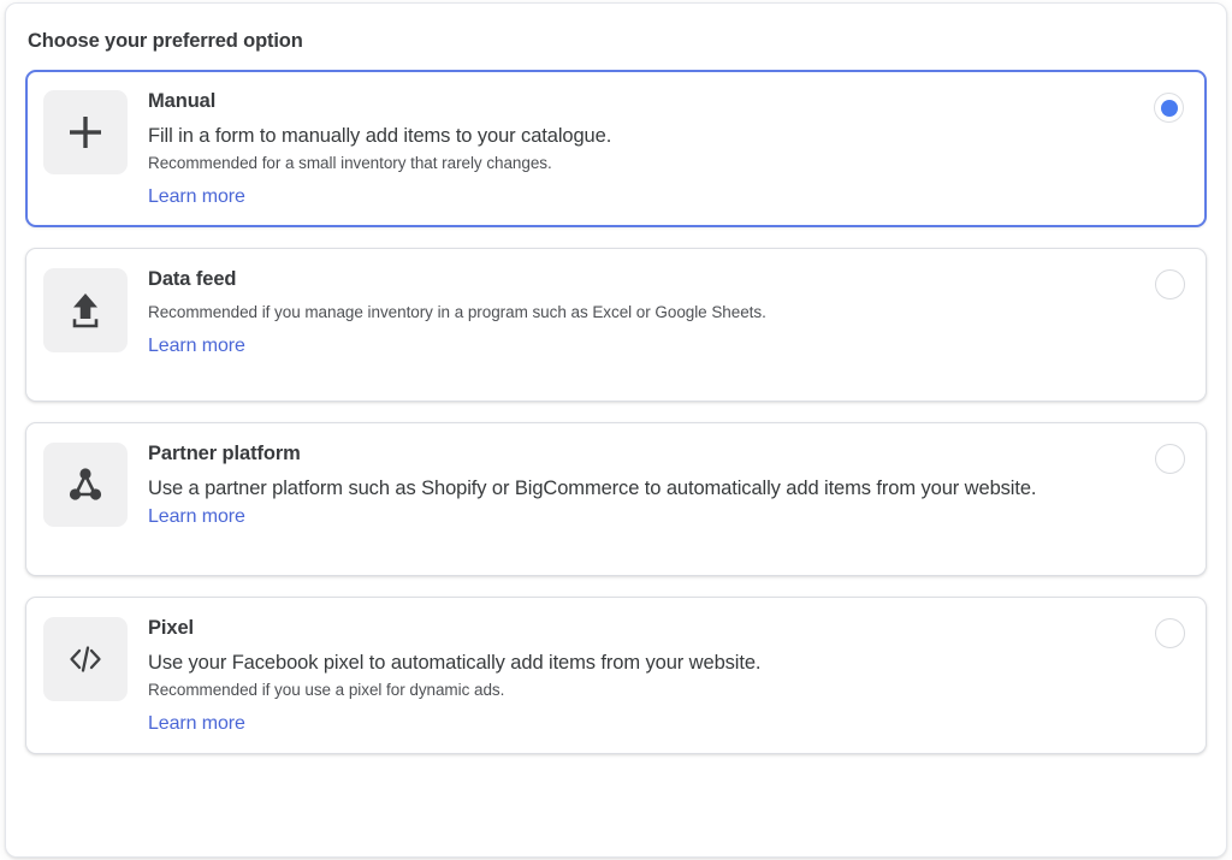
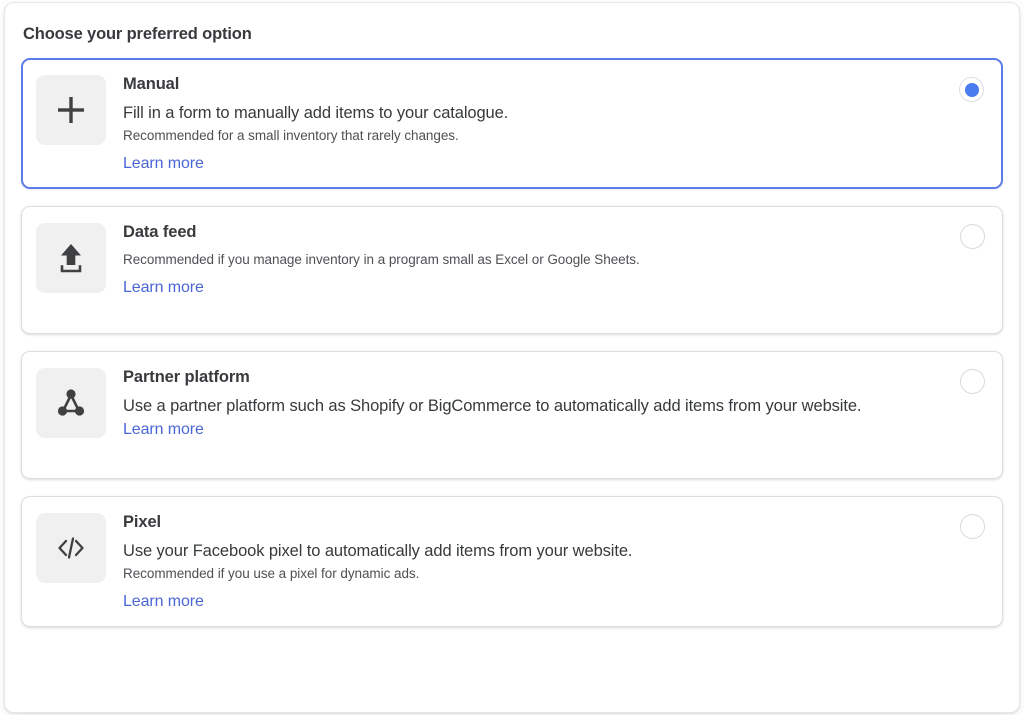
  Choose your preferred option
  Manual
  Fill in a form to manually add items to your catalogue.
  Recommended for a small inventory that rarely changes.
  Learn more
  Data feed
- Recommended if you manage inventory in a program such as Excel or Google Sheets.
+ Recommended if you manage inventory in a program small as Excel or Google Sheets.
  Learn more
  Partner platform
  Use a partner platform such as Shopify or BigCommerce to automatically add items from your website.
  Learn more
  Pixel
  Use your Facebook pixel to automatically add items from your website.
  Recommended if you use a pixel for dynamic ads.
  Learn more
